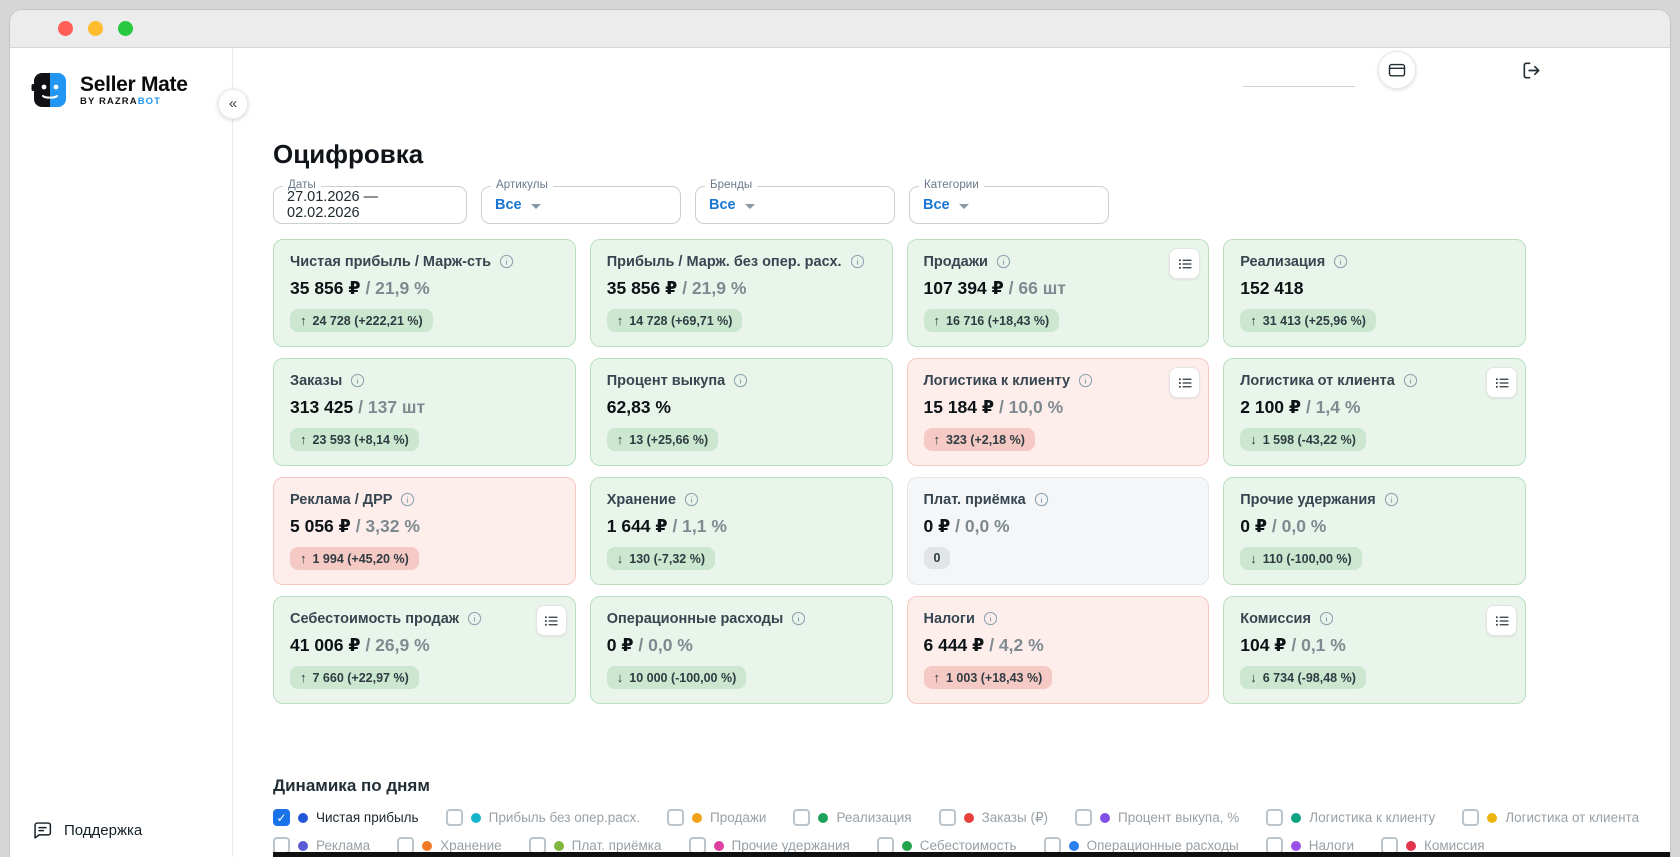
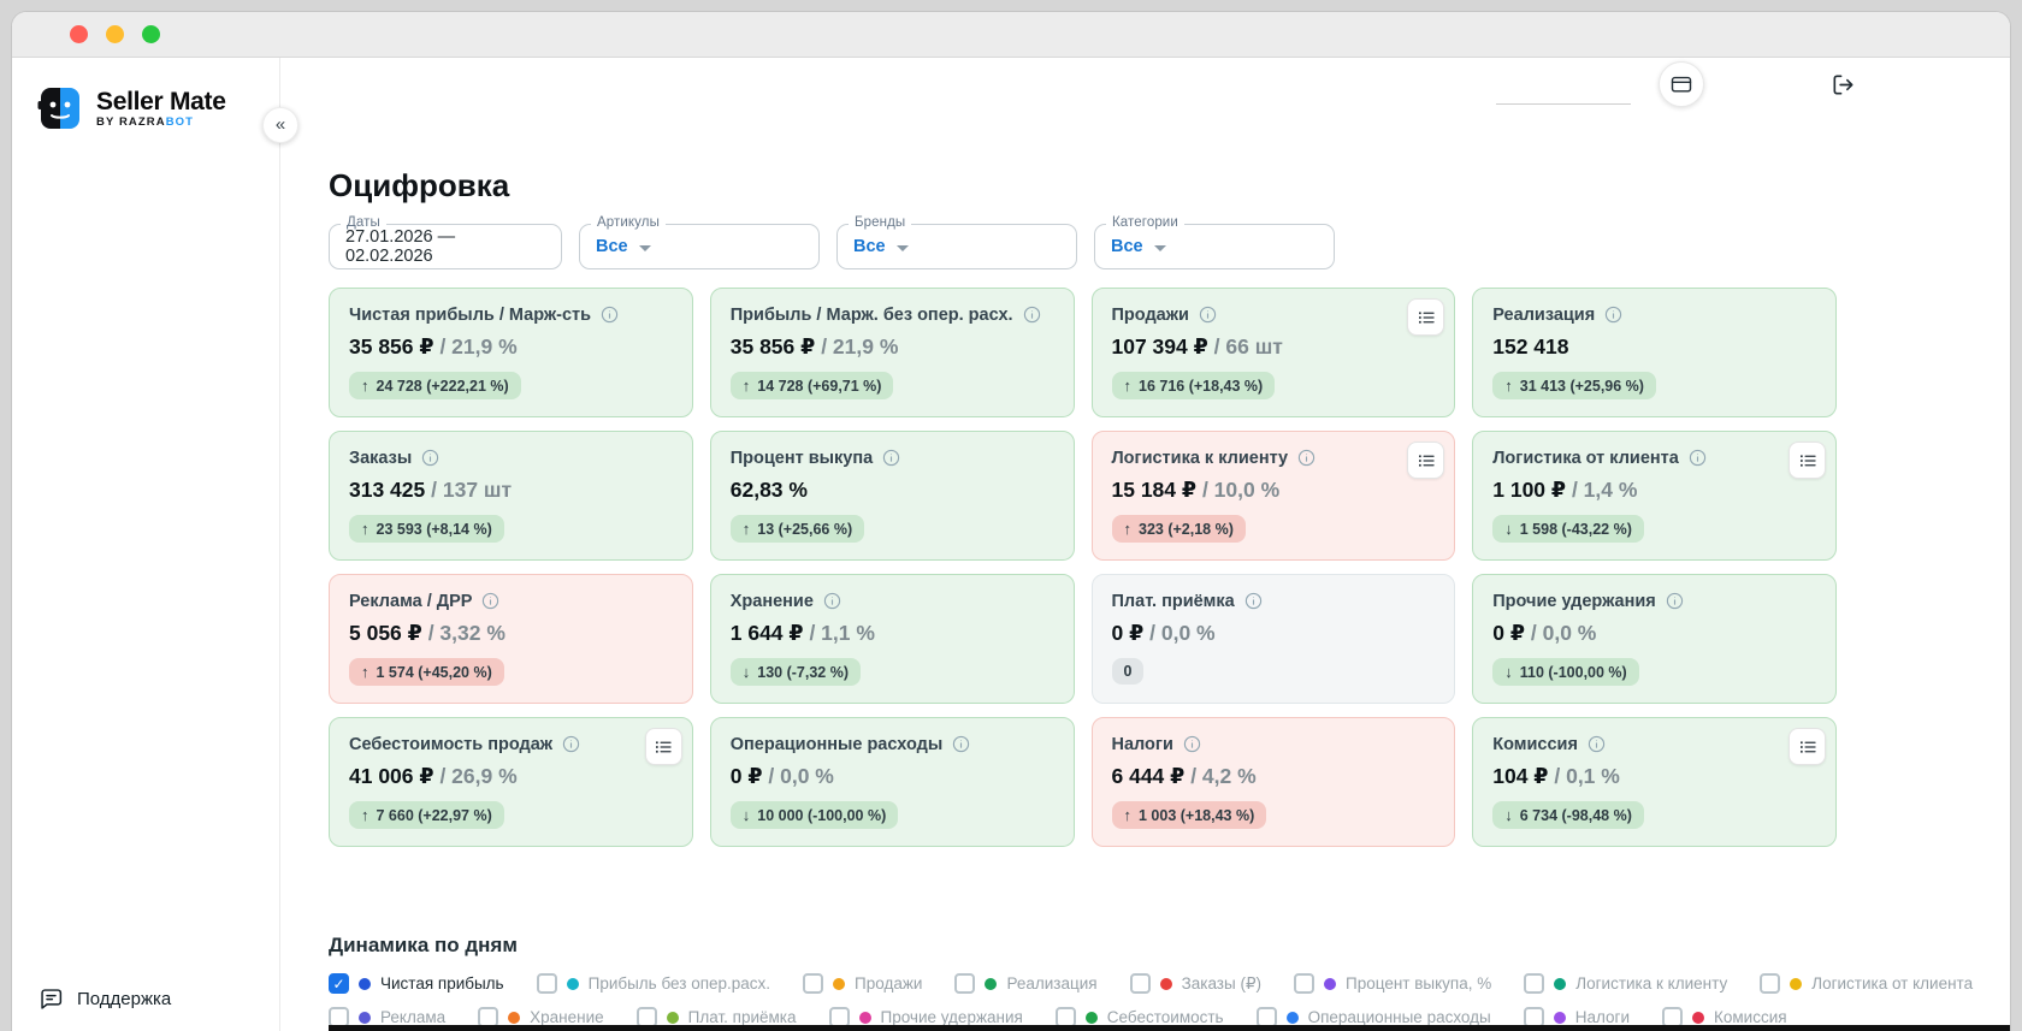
  Seller Mate
  BY RAZRABOT
  Поддержка
  «
  Оцифровка
  Даты
  27.01.2026 — 02.02.2026
  Артикулы
  Все
  Бренды
  Все
  Категории
  Все
  Чистая прибыль / Марж-сть
  35 856 ₽ / 21,9 %
  ↑
  24 728 (+222,21 %)
  Прибыль / Марж. без опер. расх.
  35 856 ₽ / 21,9 %
  ↑
  14 728 (+69,71 %)
  Продажи
  107 394 ₽ / 66 шт
  ↑
  16 716 (+18,43 %)
  Реализация
  152 418
  ↑
  31 413 (+25,96 %)
  Заказы
  313 425 / 137 шт
  ↑
  23 593 (+8,14 %)
  Процент выкупа
  62,83 %
  ↑
  13 (+25,66 %)
  Логистика к клиенту
  15 184 ₽ / 10,0 %
  ↑
  323 (+2,18 %)
  Логистика от клиента
- 2 100 ₽ / 1,4 %
+ 1 100 ₽ / 1,4 %
  ↓
  1 598 (-43,22 %)
  Реклама / ДРР
  5 056 ₽ / 3,32 %
  ↑
- 1 994 (+45,20 %)
+ 1 574 (+45,20 %)
  Хранение
  1 644 ₽ / 1,1 %
  ↓
  130 (-7,32 %)
  Плат. приёмка
  0 ₽ / 0,0 %
  0
  Прочие удержания
  0 ₽ / 0,0 %
  ↓
  110 (-100,00 %)
  Себестоимость продаж
  41 006 ₽ / 26,9 %
  ↑
  7 660 (+22,97 %)
  Операционные расходы
  0 ₽ / 0,0 %
  ↓
  10 000 (-100,00 %)
  Налоги
  6 444 ₽ / 4,2 %
  ↑
  1 003 (+18,43 %)
  Комиссия
  104 ₽ / 0,1 %
  ↓
  6 734 (-98,48 %)
  Динамика по дням
  ✓
  Чистая прибыль
  Прибыль без опер.расх.
  Продажи
  Реализация
  Заказы (₽)
  Процент выкупа, %
  Логистика к клиенту
  Логистика от клиента
  Реклама
  Хранение
  Плат. приёмка
  Прочие удержания
  Себестоимость
  Операционные расходы
  Налоги
  Комиссия
